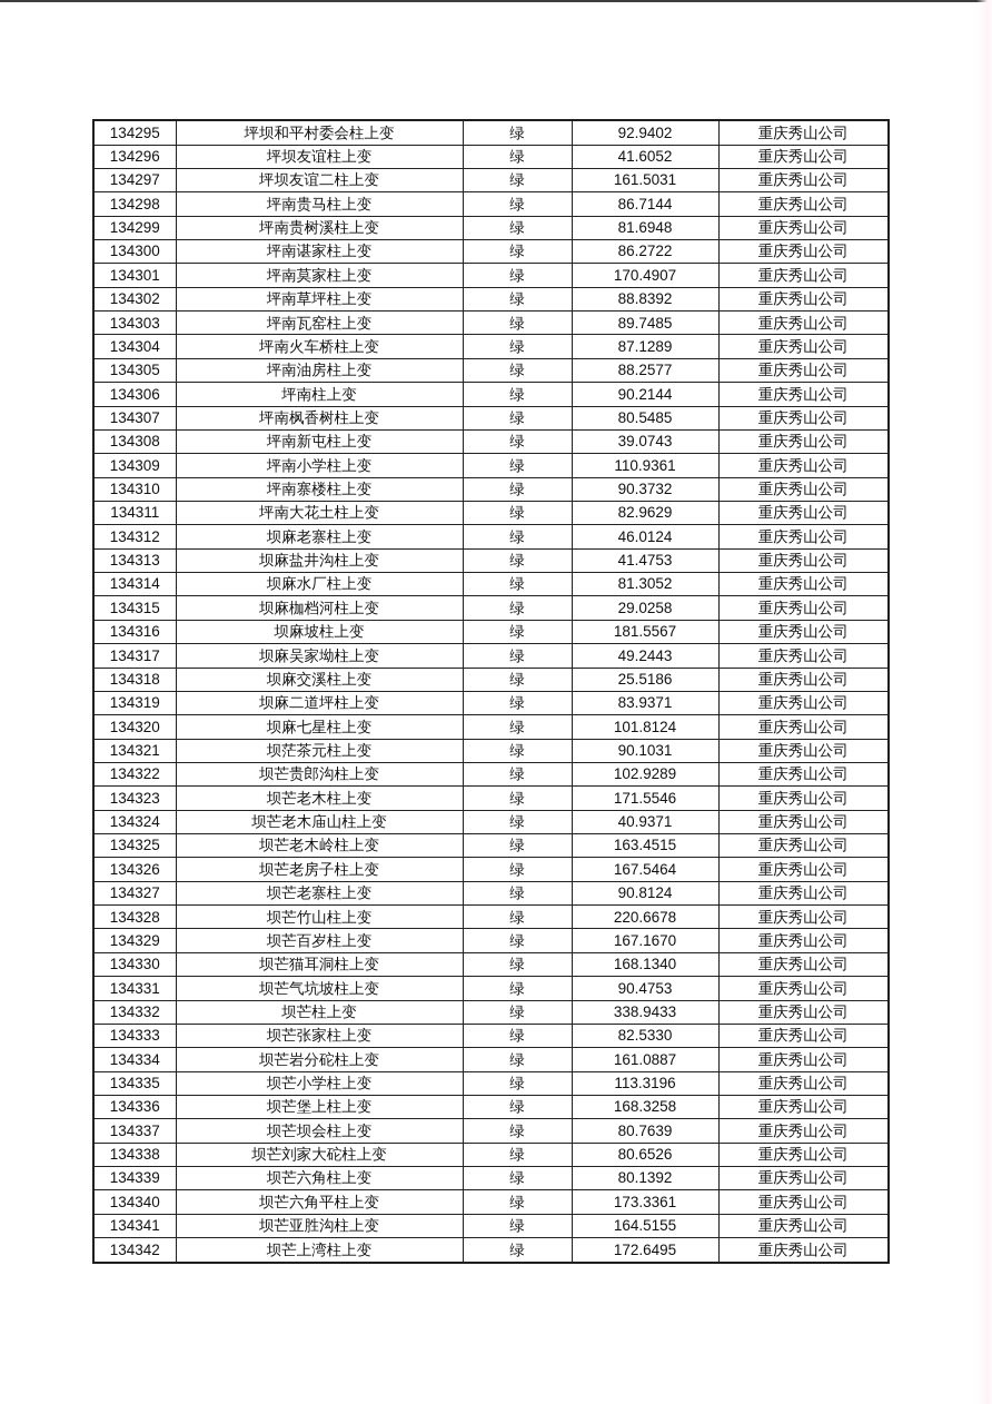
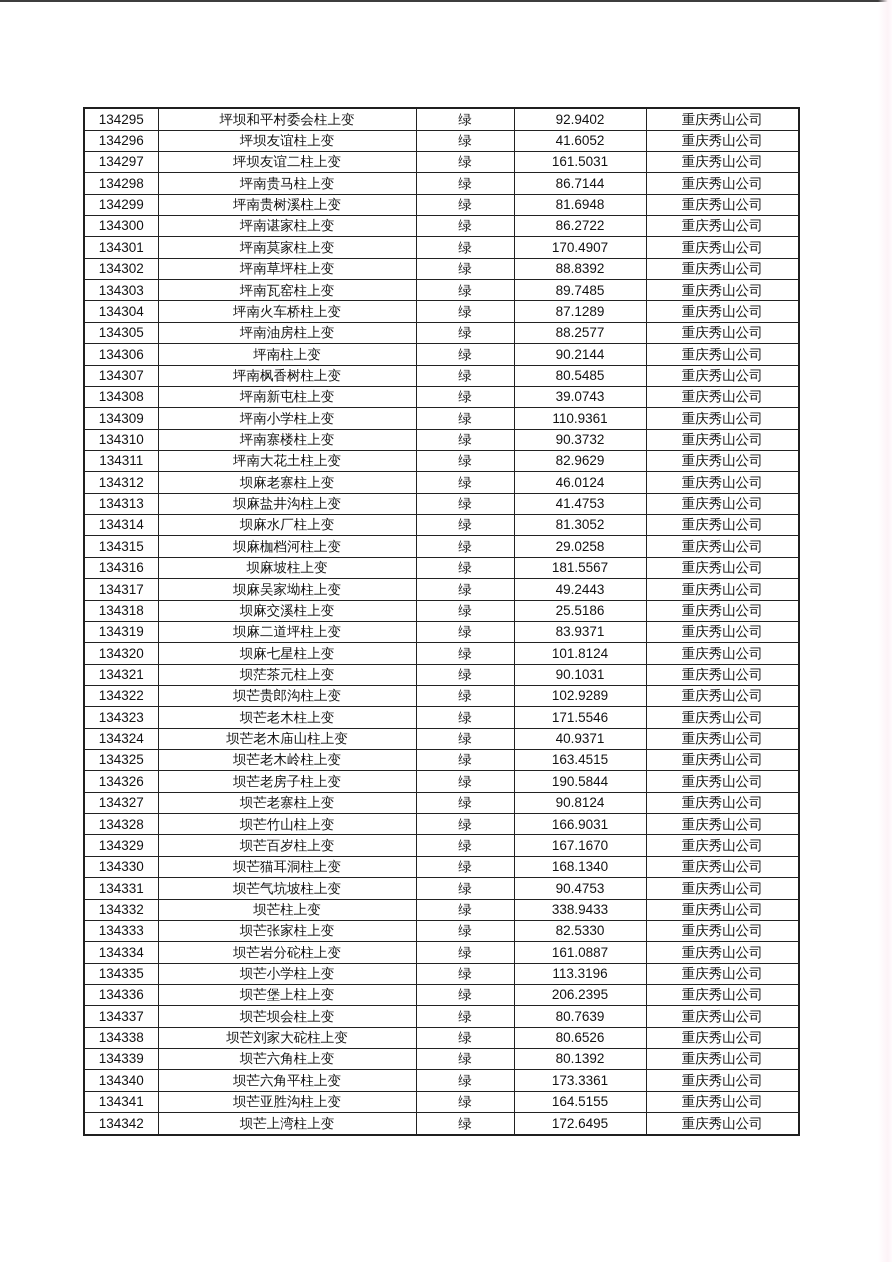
  134295	坪坝和平村委会柱上变	绿	92.9402	重庆秀山公司
  134296	坪坝友谊柱上变	绿	41.6052	重庆秀山公司
  134297	坪坝友谊二柱上变	绿	161.5031	重庆秀山公司
  134298	坪南贵马柱上变	绿	86.7144	重庆秀山公司
  134299	坪南贵树溪柱上变	绿	81.6948	重庆秀山公司
  134300	坪南谌家柱上变	绿	86.2722	重庆秀山公司
  134301	坪南莫家柱上变	绿	170.4907	重庆秀山公司
  134302	坪南草坪柱上变	绿	88.8392	重庆秀山公司
  134303	坪南瓦窑柱上变	绿	89.7485	重庆秀山公司
  134304	坪南火车桥柱上变	绿	87.1289	重庆秀山公司
  134305	坪南油房柱上变	绿	88.2577	重庆秀山公司
  134306	坪南柱上变	绿	90.2144	重庆秀山公司
  134307	坪南枫香树柱上变	绿	80.5485	重庆秀山公司
  134308	坪南新屯柱上变	绿	39.0743	重庆秀山公司
  134309	坪南小学柱上变	绿	110.9361	重庆秀山公司
  134310	坪南寨楼柱上变	绿	90.3732	重庆秀山公司
  134311	坪南大花土柱上变	绿	82.9629	重庆秀山公司
  134312	坝麻老寨柱上变	绿	46.0124	重庆秀山公司
  134313	坝麻盐井沟柱上变	绿	41.4753	重庆秀山公司
  134314	坝麻水厂柱上变	绿	81.3052	重庆秀山公司
  134315	坝麻枷档河柱上变	绿	29.0258	重庆秀山公司
  134316	坝麻坡柱上变	绿	181.5567	重庆秀山公司
  134317	坝麻吴家坳柱上变	绿	49.2443	重庆秀山公司
  134318	坝麻交溪柱上变	绿	25.5186	重庆秀山公司
  134319	坝麻二道坪柱上变	绿	83.9371	重庆秀山公司
  134320	坝麻七星柱上变	绿	101.8124	重庆秀山公司
  134321	坝茫茶元柱上变	绿	90.1031	重庆秀山公司
  134322	坝芒贵郎沟柱上变	绿	102.9289	重庆秀山公司
  134323	坝芒老木柱上变	绿	171.5546	重庆秀山公司
  134324	坝芒老木庙山柱上变	绿	40.9371	重庆秀山公司
  134325	坝芒老木岭柱上变	绿	163.4515	重庆秀山公司
- 134326	坝芒老房子柱上变	绿	167.5464	重庆秀山公司
+ 134326	坝芒老房子柱上变	绿	190.5844	重庆秀山公司
  134327	坝芒老寨柱上变	绿	90.8124	重庆秀山公司
- 134328	坝芒竹山柱上变	绿	220.6678	重庆秀山公司
+ 134328	坝芒竹山柱上变	绿	166.9031	重庆秀山公司
  134329	坝芒百岁柱上变	绿	167.1670	重庆秀山公司
  134330	坝芒猫耳洞柱上变	绿	168.1340	重庆秀山公司
  134331	坝芒气坑坡柱上变	绿	90.4753	重庆秀山公司
  134332	坝芒柱上变	绿	338.9433	重庆秀山公司
  134333	坝芒张家柱上变	绿	82.5330	重庆秀山公司
  134334	坝芒岩分砣柱上变	绿	161.0887	重庆秀山公司
  134335	坝芒小学柱上变	绿	113.3196	重庆秀山公司
- 134336	坝芒堡上柱上变	绿	168.3258	重庆秀山公司
+ 134336	坝芒堡上柱上变	绿	206.2395	重庆秀山公司
  134337	坝芒坝会柱上变	绿	80.7639	重庆秀山公司
  134338	坝芒刘家大砣柱上变	绿	80.6526	重庆秀山公司
  134339	坝芒六角柱上变	绿	80.1392	重庆秀山公司
  134340	坝芒六角平柱上变	绿	173.3361	重庆秀山公司
  134341	坝芒亚胜沟柱上变	绿	164.5155	重庆秀山公司
  134342	坝芒上湾柱上变	绿	172.6495	重庆秀山公司
